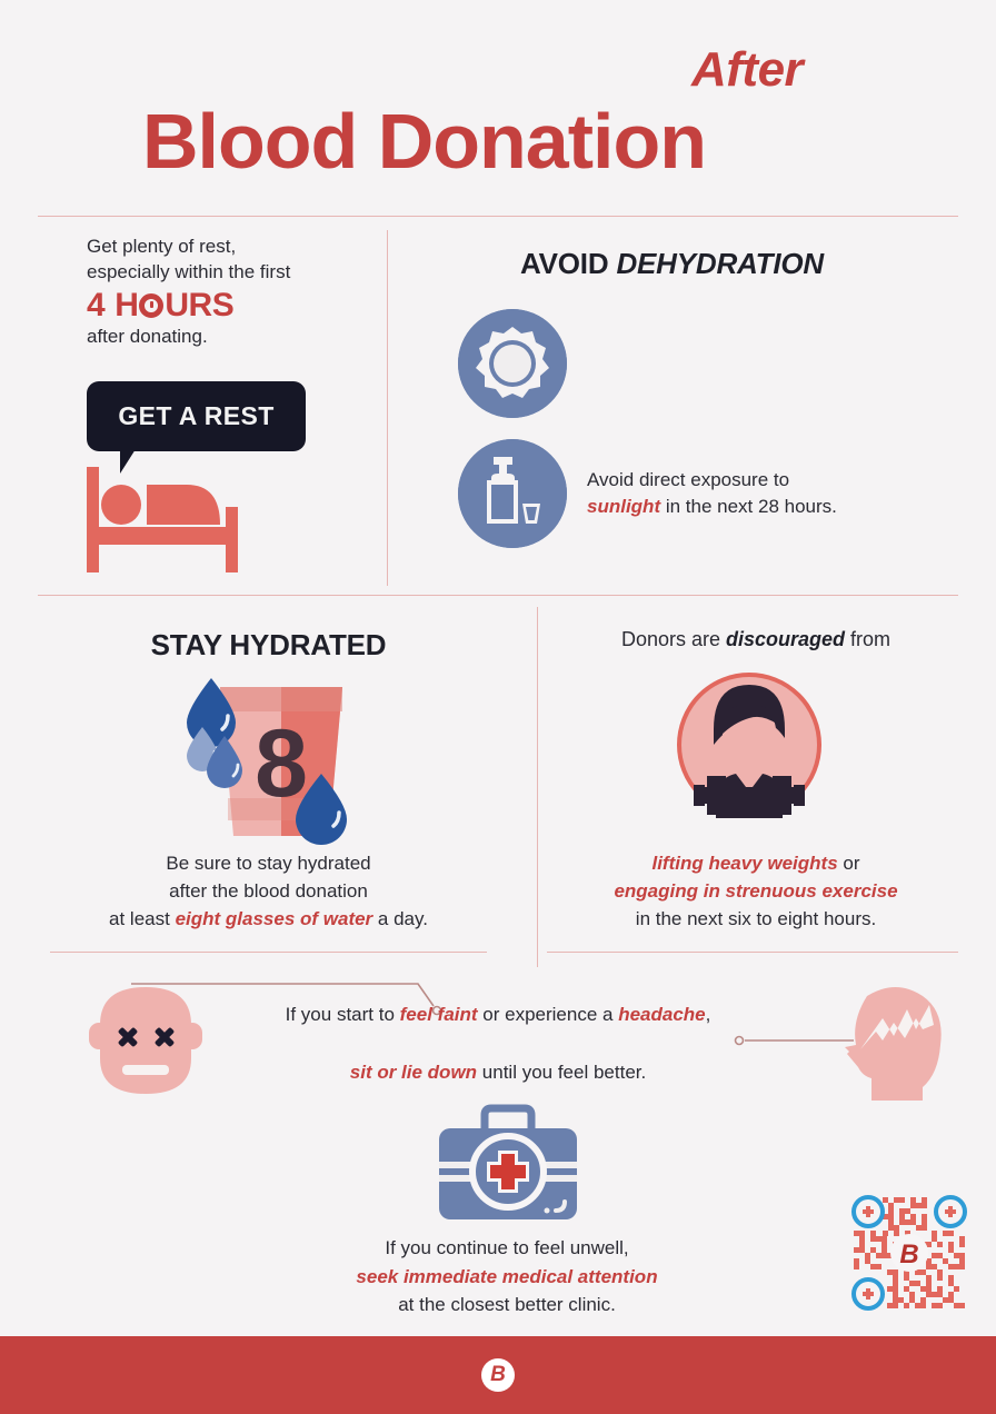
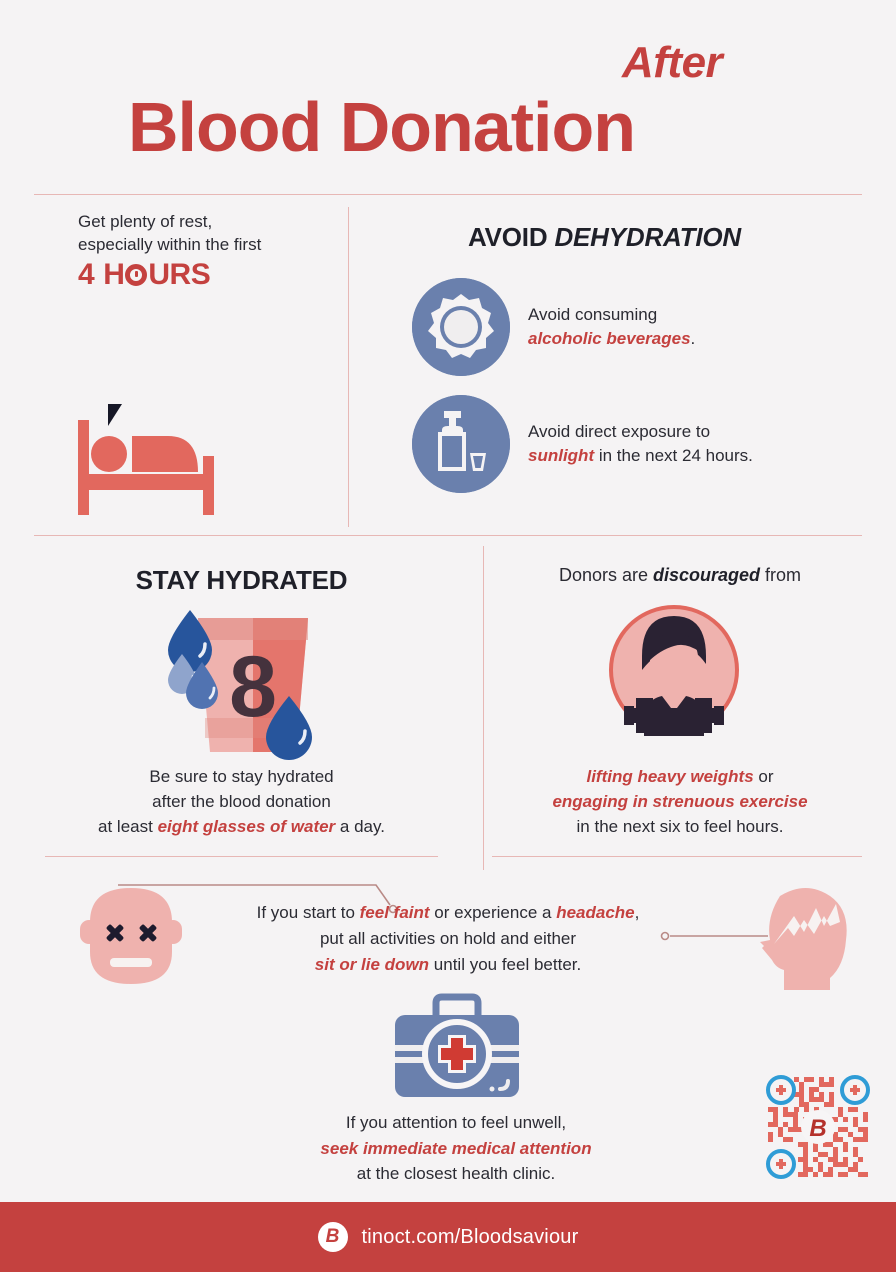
  After
  Blood Donation
  Get plenty of rest,
  especially within the first
  4
  H
  URS
- after donating.
- GET A REST
  AVOID DEHYDRATION
+ Avoid consuming
+ alcoholic beverages.
  Avoid direct exposure to
- sunlight in the next 28 hours.
+ sunlight in the next 24 hours.
  STAY HYDRATED
  8
  Be sure to stay hydrated
  after the blood donation
  at least eight glasses of water a day.
  Donors are discouraged from
  lifting heavy weights or
  engaging in strenuous exercise
- in the next six to eight hours.
+ in the next six to feel hours.
  If you start to feel faint or experience a headache,
+ put all activities on hold and either
  sit or lie down until you feel better.
- If you continue to feel unwell,
+ If you attention to feel unwell,
  seek immediate medical attention
- at the closest better clinic.
+ at the closest health clinic.
  B
  B
+ tinoct.com/Bloodsaviour
